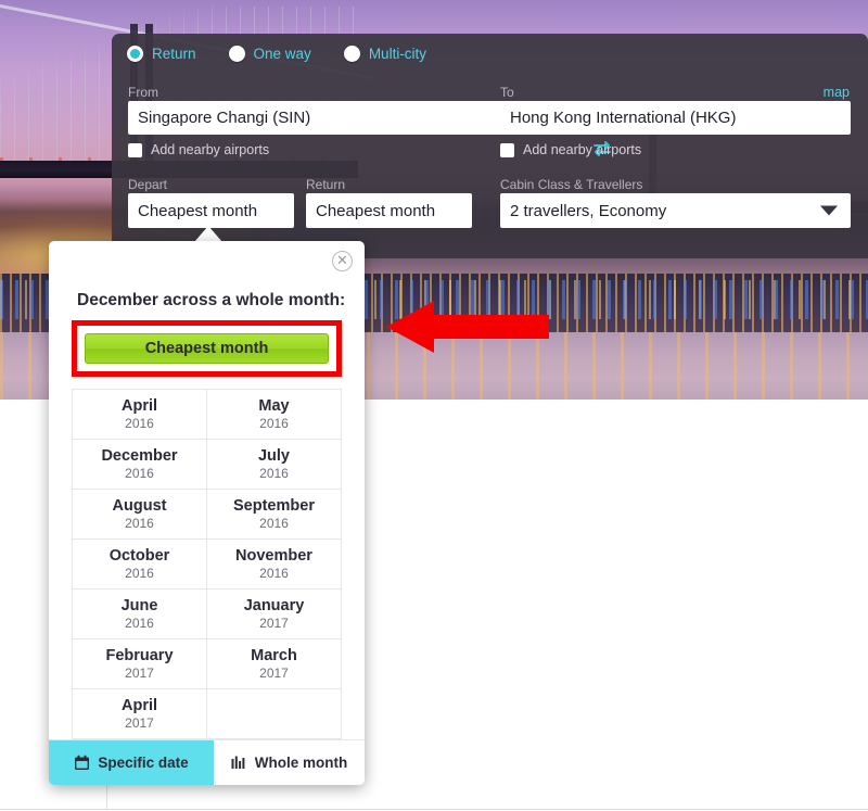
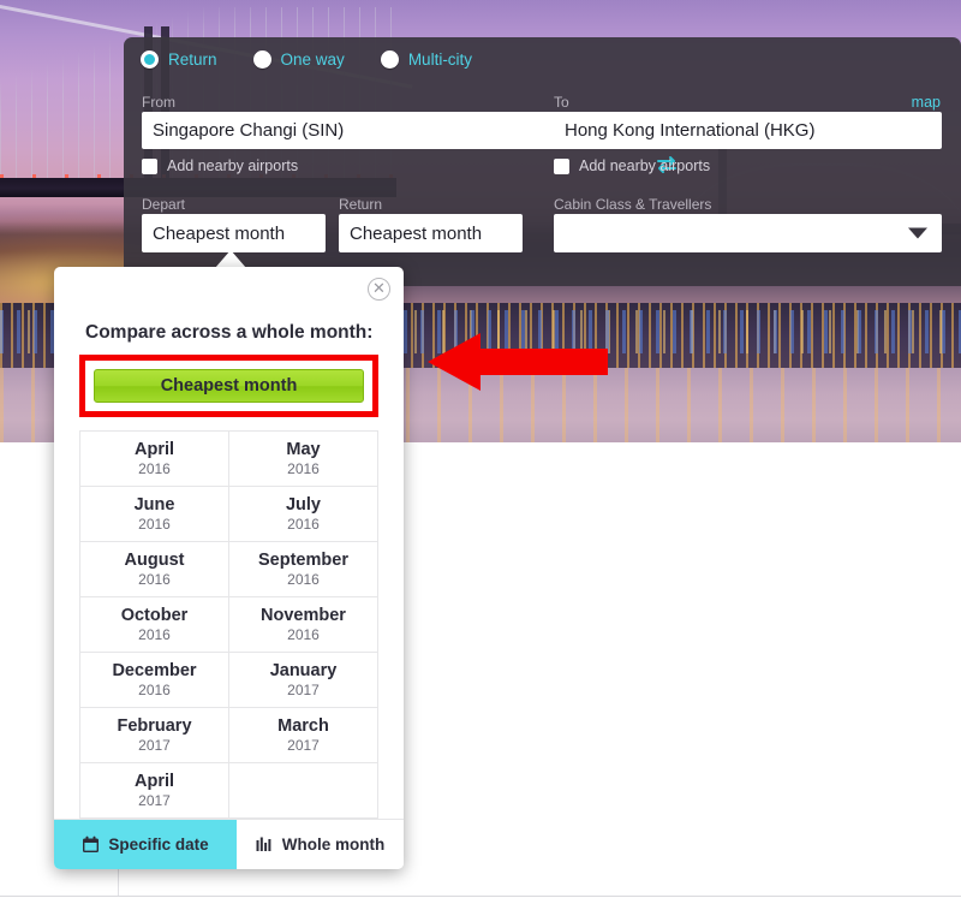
  Return
  One way
  Multi-city
  From
  Singapore Changi (SIN)
  Add nearby airports
  To
  map
  Hong Kong International (HKG)
  Add nearby airports
  Depart
  Cheapest month
  Return
  Cheapest month
  Cabin Class & Travellers
- 2 travellers, Economy
  ✕
- December across a whole month:
+ Compare across a whole month:
  Cheapest month
  April
  2016
  May
  2016
- December
+ June
  2016
  July
  2016
  August
  2016
  September
  2016
  October
  2016
  November
  2016
- June
+ December
  2016
  January
  2017
  February
  2017
  March
  2017
  April
  2017
  Specific date
  Whole month
